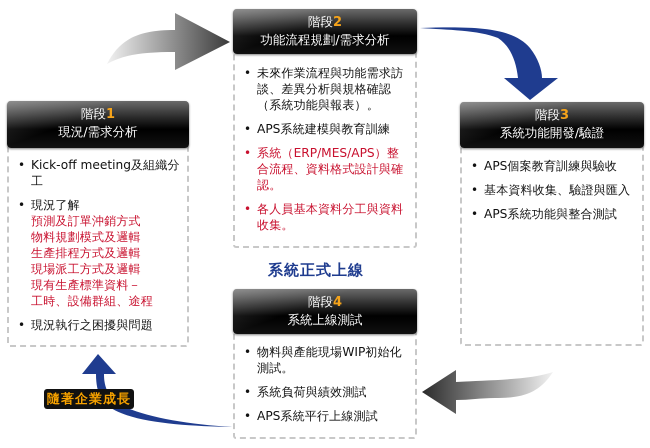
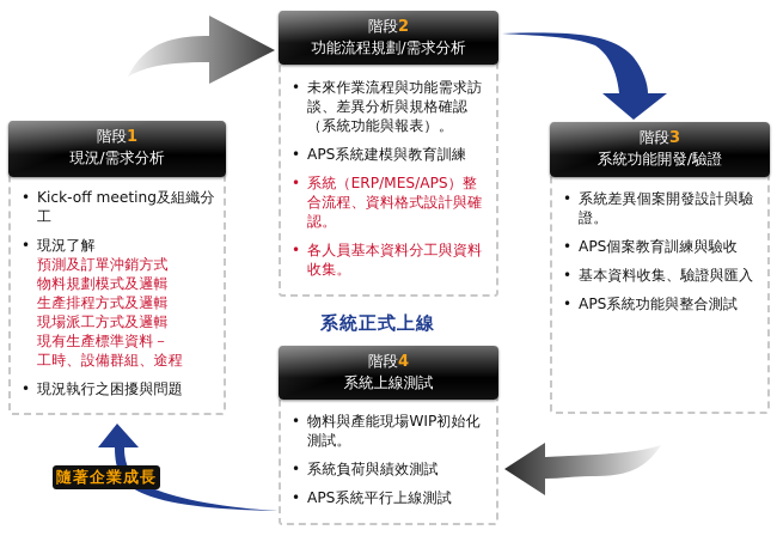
  Kick-off meeting及組織分工
  現況了解
  預測及訂單沖銷方式
  物料規劃模式及邏輯
  生產排程方式及邏輯
  現場派工方式及邏輯
  現有生產標準資料－
  工時、設備群組、途程
  現況執行之困擾與問題
  未來作業流程與功能需求訪談、差異分析與規格確認（系統功能與報表）。
  APS系統建模與教育訓練
  系統（ERP/MES/APS）整合流程、資料格式設計與確認。
  各人員基本資料分工與資料收集。
+ 系統差異個案開發設計與驗證。
  APS個案教育訓練與驗收
  基本資料收集、驗證與匯入
  APS系統功能與整合測試
  系統正式上線
  物料與產能現場WIP初始化測試。
  系統負荷與績效測試
  APS系統平行上線測試
  隨著企業成長
